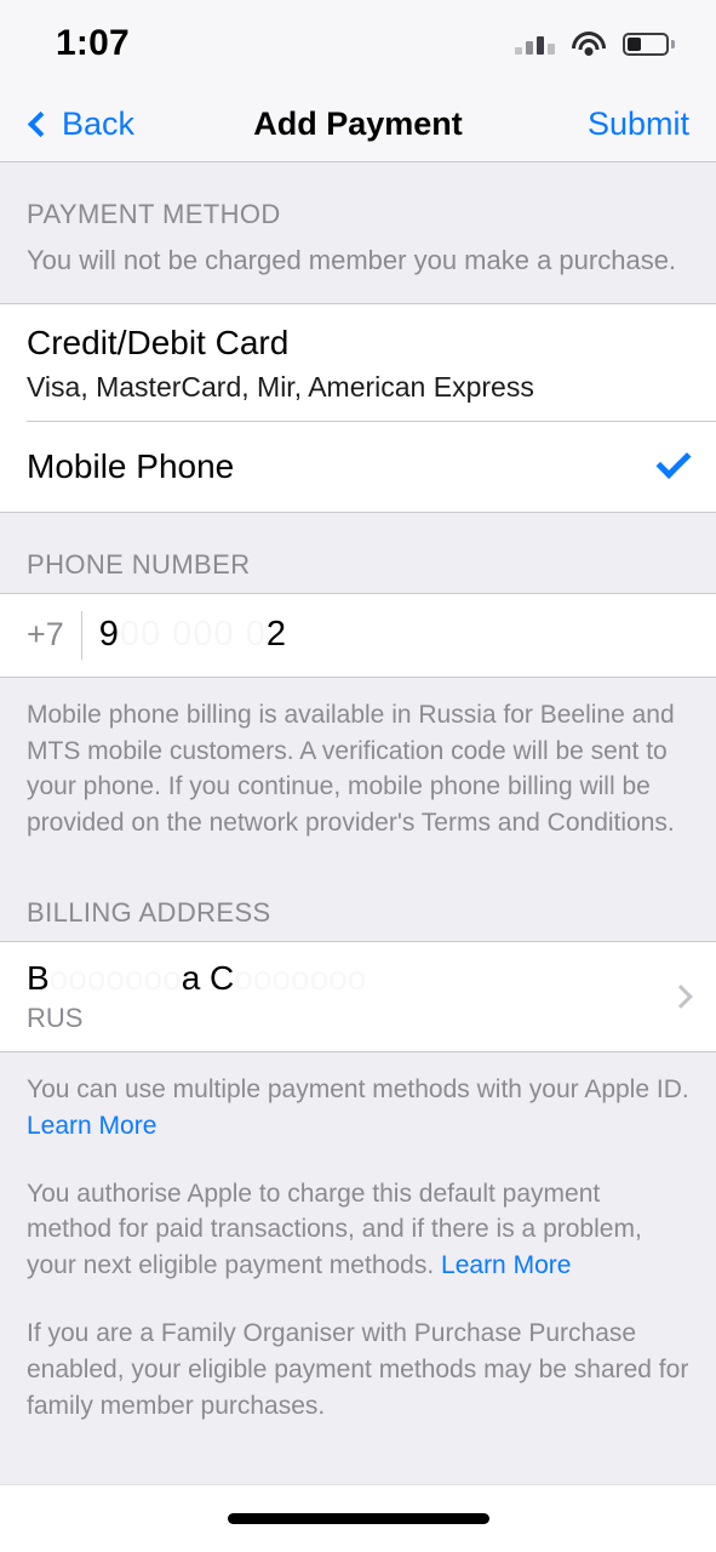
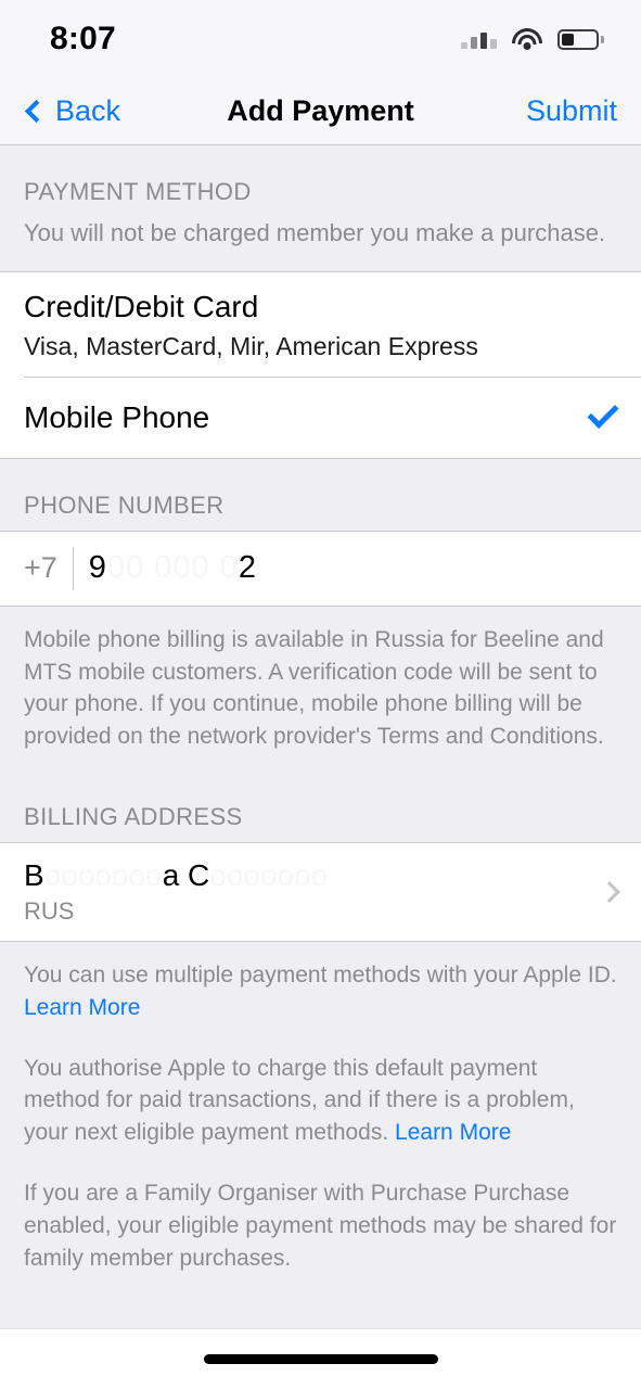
- 1:07
+ 8:07
  Back
  Add Payment
  Submit
  PAYMENT METHOD
  You will not be charged member you make a purchase.
  Credit/Debit Card
  Visa, MasterCard, Mir, American Express
  Mobile Phone
  PHONE NUMBER
  +7
  Mobile phone billing is available in Russia for Beeline and MTS mobile customers. A verification code will be sent to your phone. If you continue, mobile phone billing will be provided on the network provider's Terms and Conditions.
  BILLING ADDRESS
  B
  a C
  RUS
  You can use multiple payment methods with your Apple ID. Learn More
  You authorise Apple to charge this default payment method for paid transactions, and if there is a problem, your next eligible payment methods. Learn More
  If you are a Family Organiser with Purchase Purchase enabled, your eligible payment methods may be shared for family member purchases.
